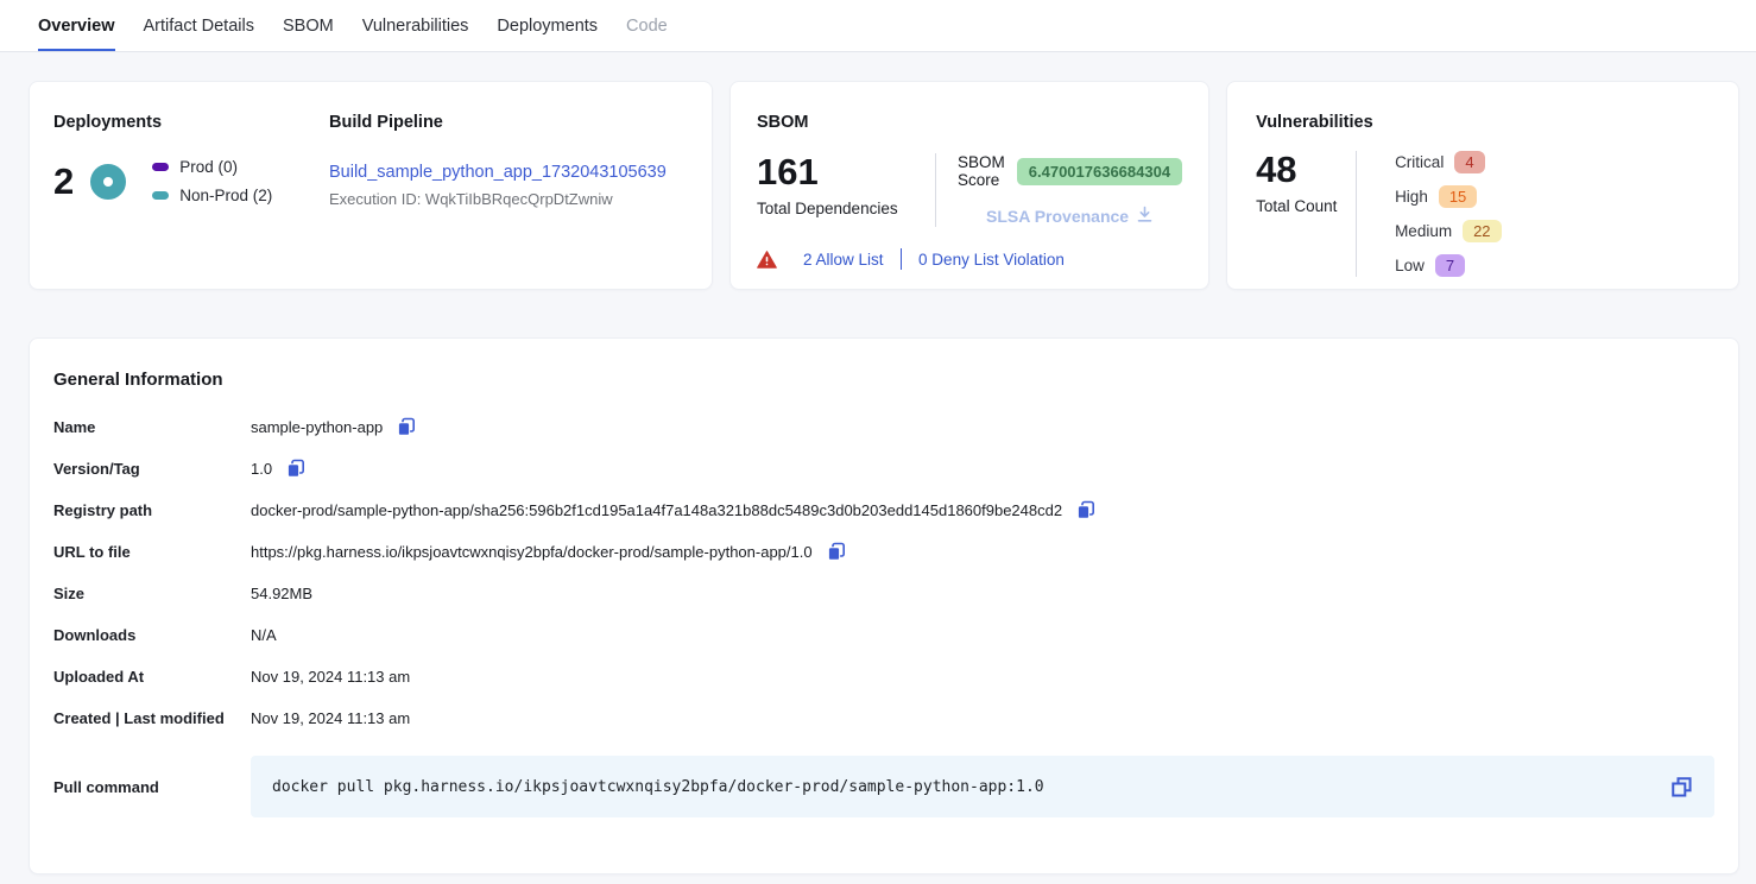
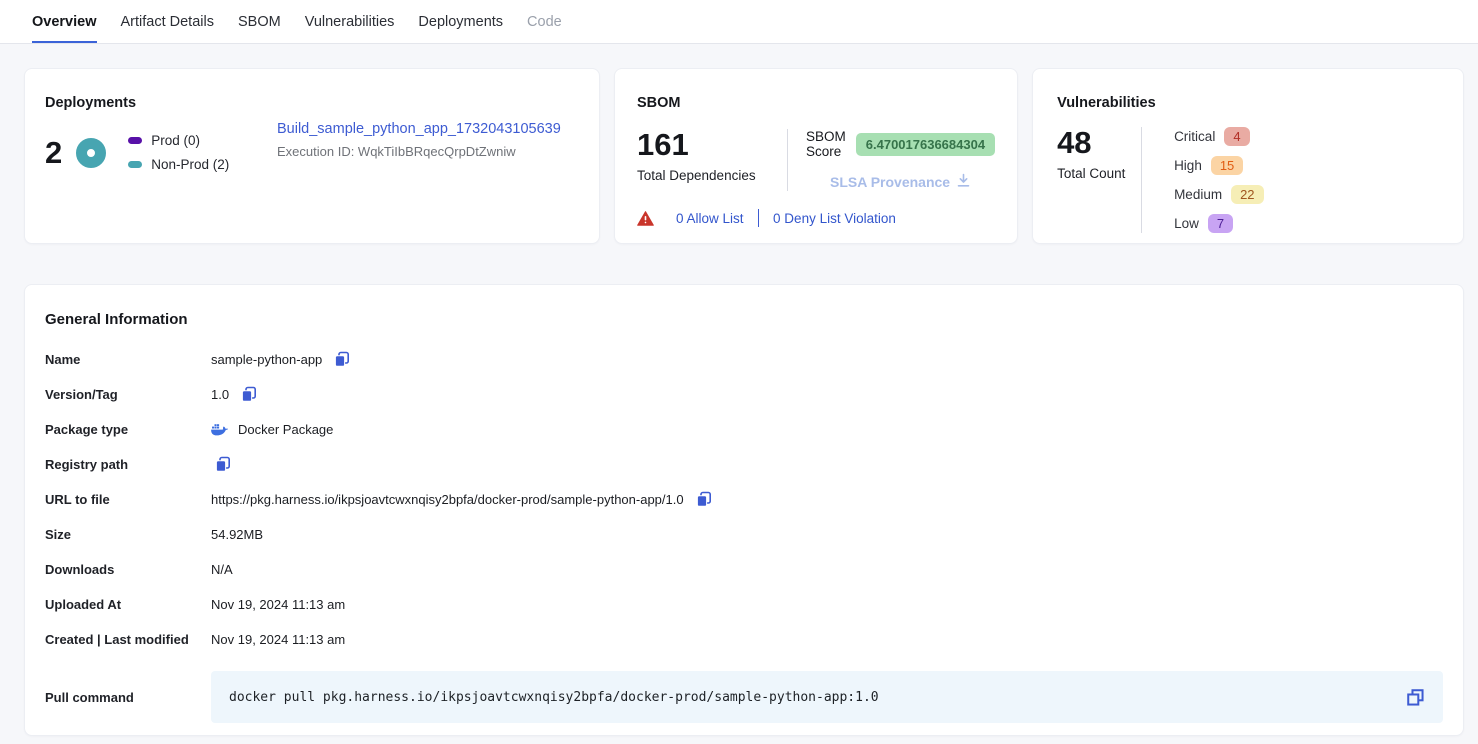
  Overview
  Artifact Details
  SBOM
  Vulnerabilities
  Deployments
  Code
  Deployments
  2
  Prod (0)
  Non-Prod (2)
- Build Pipeline
  Build_sample_python_app_1732043105639
  Execution ID: WqkTiIbBRqecQrpDtZwniw
  SBOM
  161
  Total Dependencies
  SBOM Score
  6.470017636684304
  SLSA Provenance
- 2 Allow List
+ 0 Allow List
  0 Deny List Violation
  Vulnerabilities
  48
  Total Count
  Critical
  4
  High
  15
  Medium
  22
  Low
  7
  General Information
  Name
  sample-python-app
  Version/Tag
  1.0
+ Package type
+ Docker Package
  Registry path
- docker-prod/sample-python-app/sha256:596b2f1cd195a1a4f7a148a321b88dc5489c3d0b203edd145d1860f9be248cd2
  URL to file
  https://pkg.harness.io/ikpsjoavtcwxnqisy2bpfa/docker-prod/sample-python-app/1.0
  Size
  54.92MB
  Downloads
  N/A
  Uploaded At
  Nov 19, 2024 11:13 am
  Created | Last modified
  Nov 19, 2024 11:13 am
  Pull command
  docker pull pkg.harness.io/ikpsjoavtcwxnqisy2bpfa/docker-prod/sample-python-app:1.0
